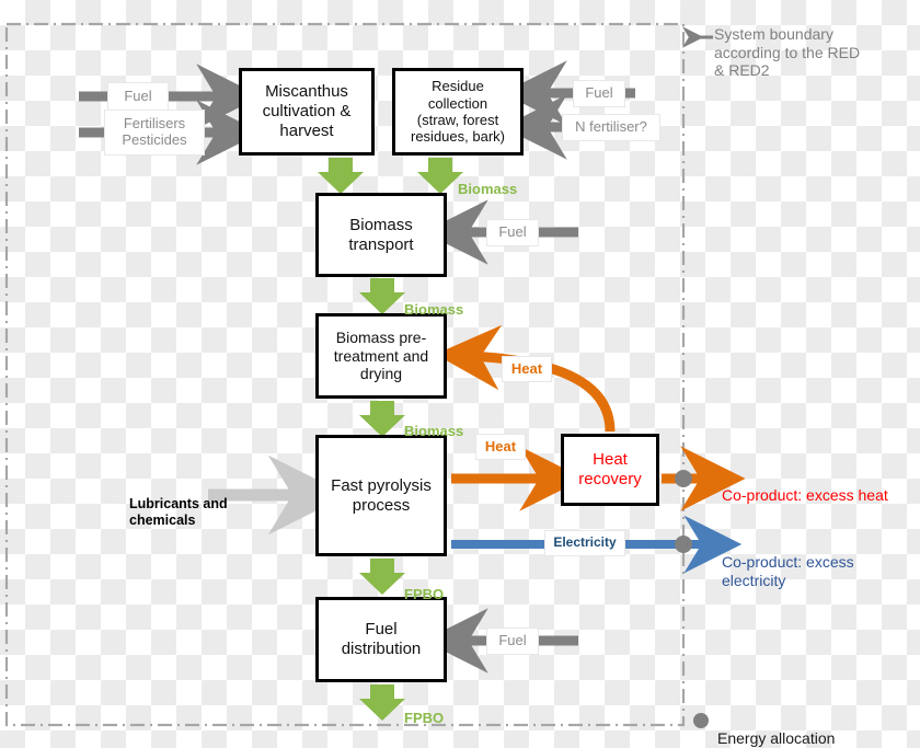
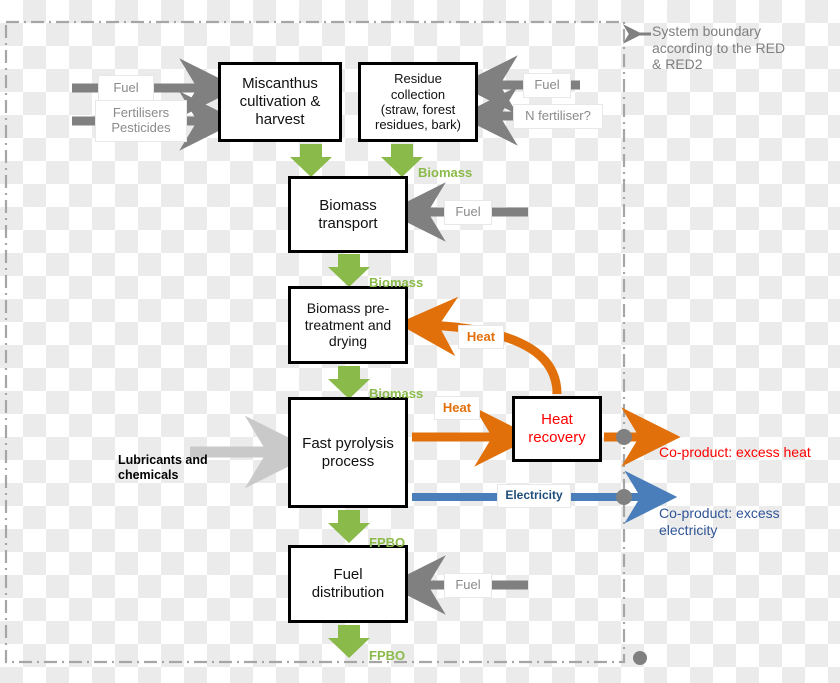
  Miscanthus
  cultivation &
  harvest
  Residue
  collection
  (straw, forest
  residues, bark)
  Biomass
  transport
  Biomass pre-
  treatment and
  drying
  Fast pyrolysis
  process
  Heat
  recovery
  Fuel
  distribution
  Fuel
  Fertilisers
  Pesticides
  Fuel
  N fertiliser?
  Fuel
  Fuel
  Heat
  Heat
  Electricity
  Biomass
  Biomass
  Biomass
  FPBO
  FPBO
  Lubricants and
  chemicals
  Co-product: excess heat
  Co-product: excess
  electricity
  System boundary
  according to the RED
  & RED2
- Energy allocation
